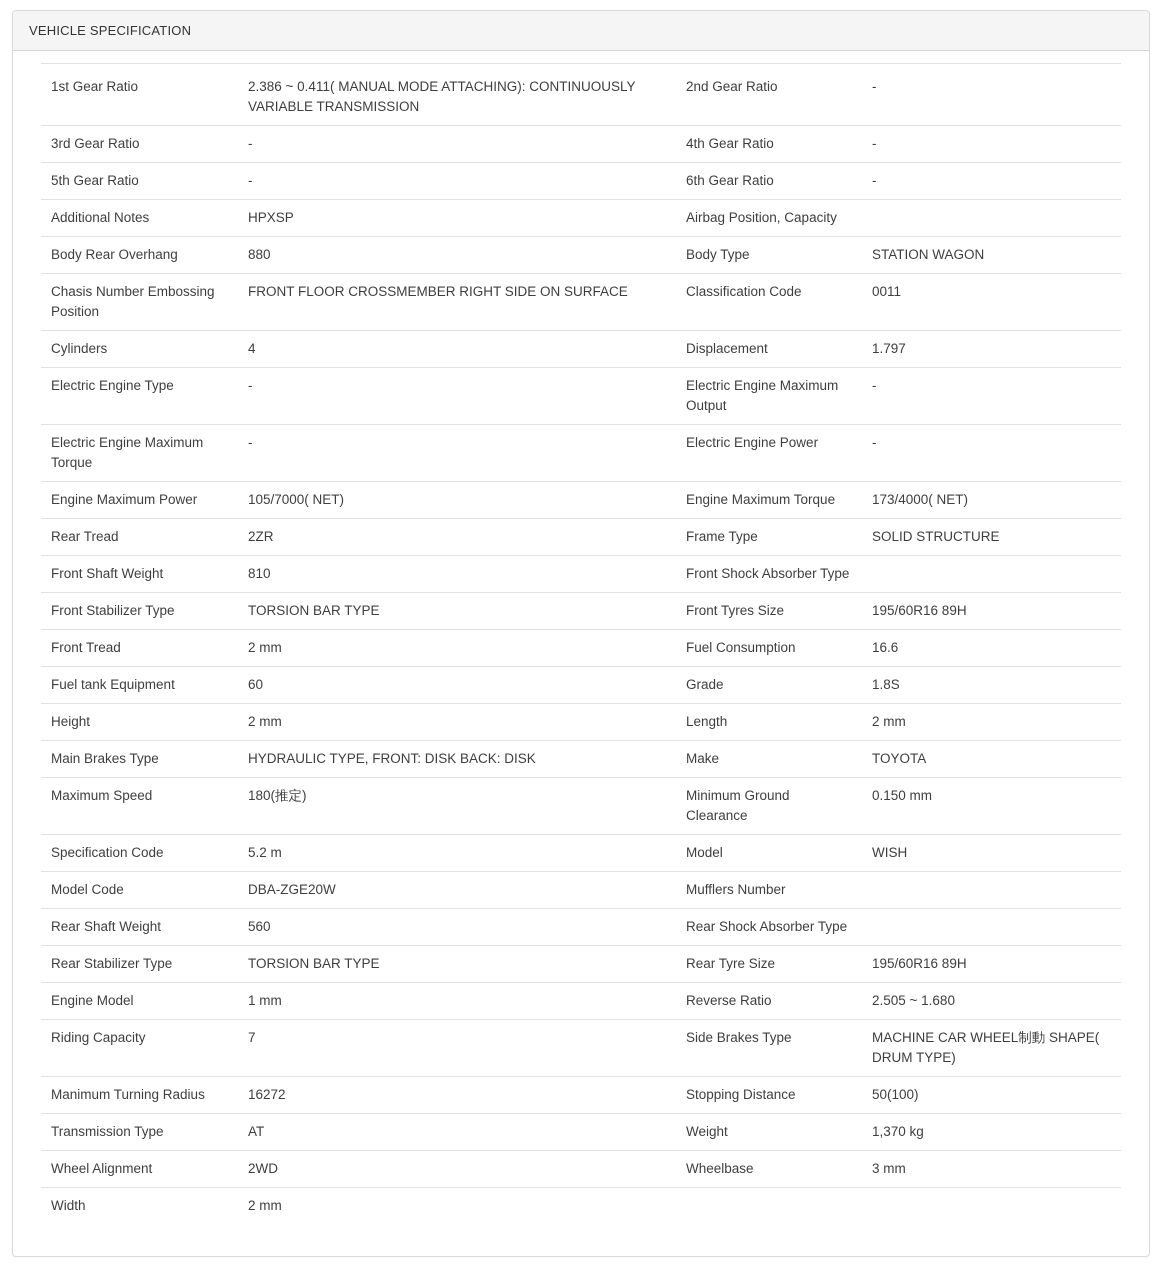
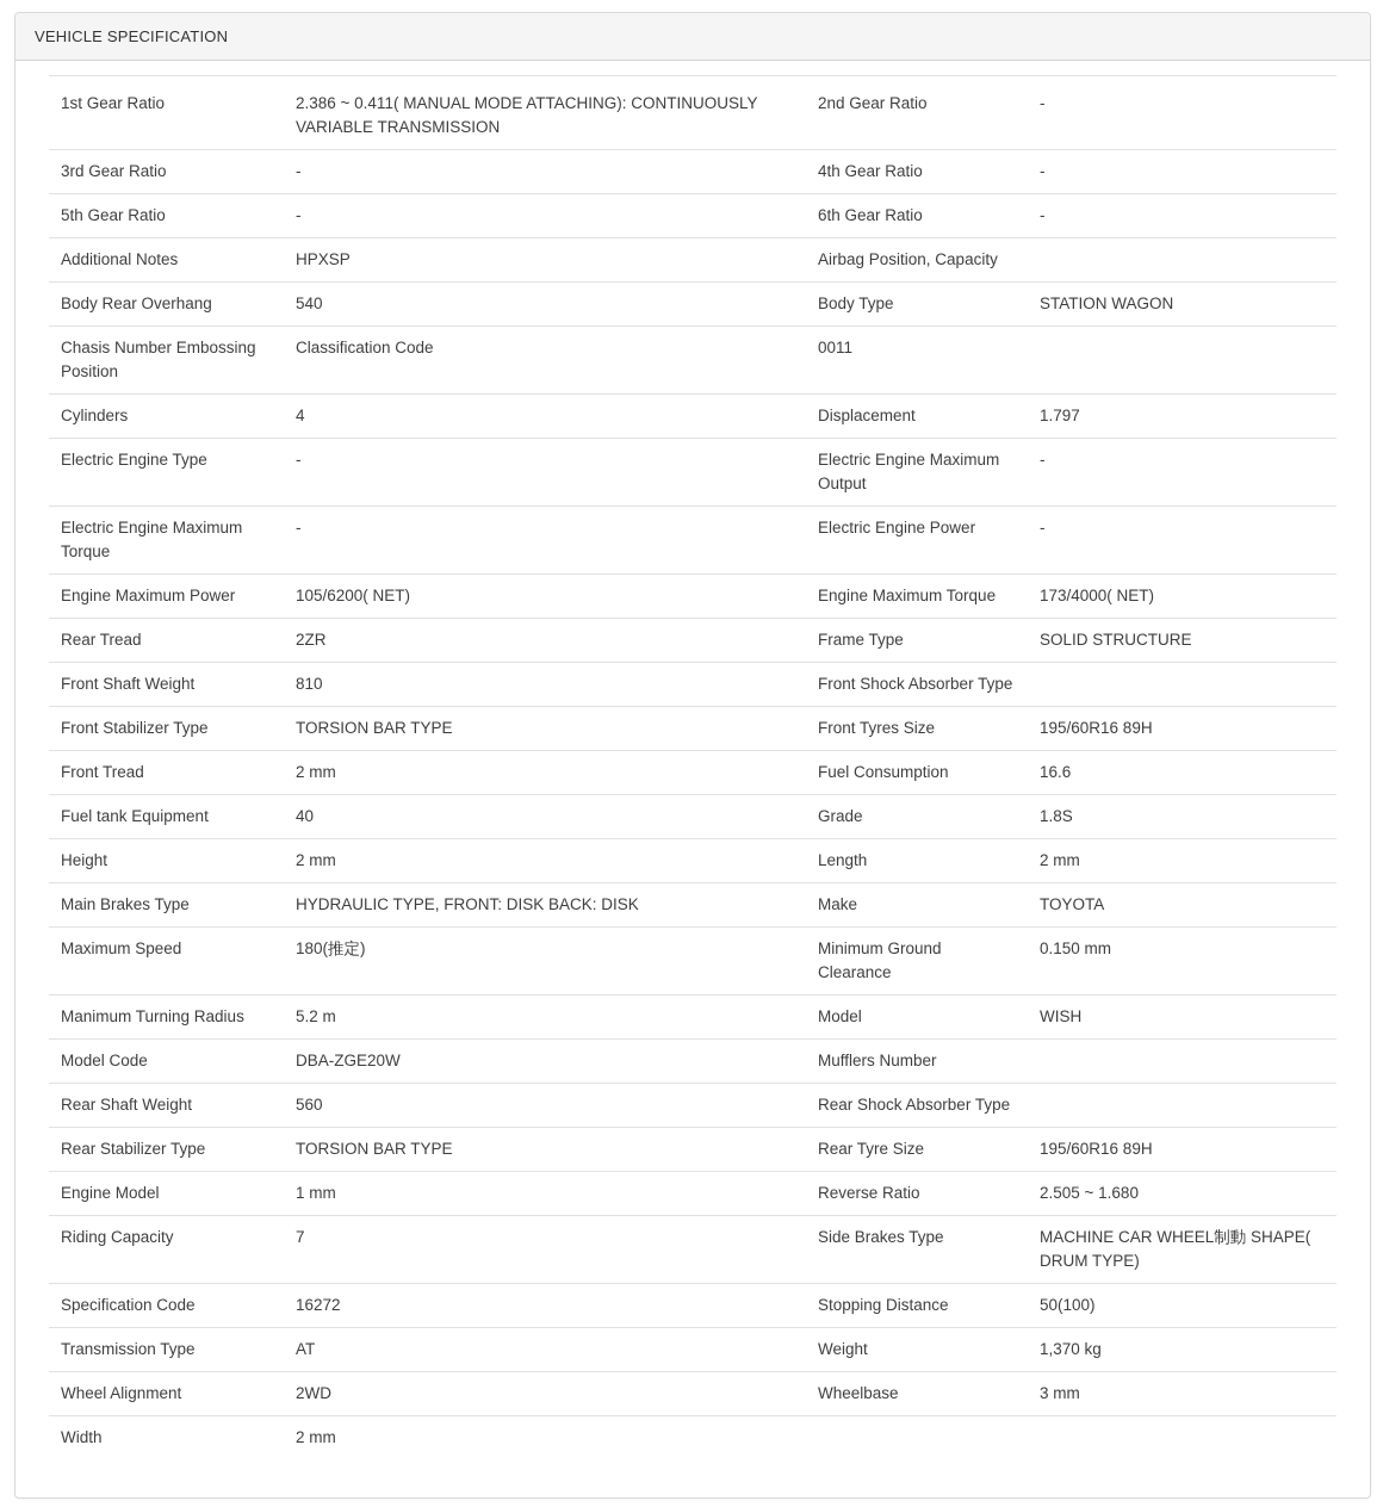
  VEHICLE SPECIFICATION
  1st Gear Ratio
  2.386 ~ 0.411( MANUAL MODE ATTACHING): CONTINUOUSLY
  VARIABLE TRANSMISSION
  2nd Gear Ratio
  -
  3rd Gear Ratio
  -
  4th Gear Ratio
  -
  5th Gear Ratio
  -
  6th Gear Ratio
  -
  Additional Notes
  HPXSP
  Airbag Position, Capacity
  Body Rear Overhang
- 880
+ 540
  Body Type
  STATION WAGON
  Chasis Number Embossing
  Position
- FRONT FLOOR CROSSMEMBER RIGHT SIDE ON SURFACE
  Classification Code
  0011
  Cylinders
  4
  Displacement
  1.797
  Electric Engine Type
  -
  Electric Engine Maximum
  Output
  -
  Electric Engine Maximum
  Torque
  -
  Electric Engine Power
  -
  Engine Maximum Power
- 105/7000( NET)
+ 105/6200( NET)
  Engine Maximum Torque
  173/4000( NET)
  Rear Tread
  2ZR
  Frame Type
  SOLID STRUCTURE
  Front Shaft Weight
  810
  Front Shock Absorber Type
  Front Stabilizer Type
  TORSION BAR TYPE
  Front Tyres Size
  195/60R16 89H
  Front Tread
  2 mm
  Fuel Consumption
  16.6
  Fuel tank Equipment
- 60
+ 40
  Grade
  1.8S
  Height
  2 mm
  Length
  2 mm
  Main Brakes Type
  HYDRAULIC TYPE, FRONT: DISK BACK: DISK
  Make
  TOYOTA
  Maximum Speed
  180(推定)
  Minimum Ground
  Clearance
  0.150 mm
- Specification Code
+ Manimum Turning Radius
  5.2 m
  Model
  WISH
  Model Code
  DBA-ZGE20W
  Mufflers Number
  Rear Shaft Weight
  560
  Rear Shock Absorber Type
  Rear Stabilizer Type
  TORSION BAR TYPE
  Rear Tyre Size
  195/60R16 89H
  Engine Model
  1 mm
  Reverse Ratio
  2.505 ~ 1.680
  Riding Capacity
  7
  Side Brakes Type
  MACHINE CAR WHEEL制動 SHAPE(
  DRUM TYPE)
- Manimum Turning Radius
+ Specification Code
  16272
  Stopping Distance
  50(100)
  Transmission Type
  AT
  Weight
  1,370 kg
  Wheel Alignment
  2WD
  Wheelbase
  3 mm
  Width
  2 mm
